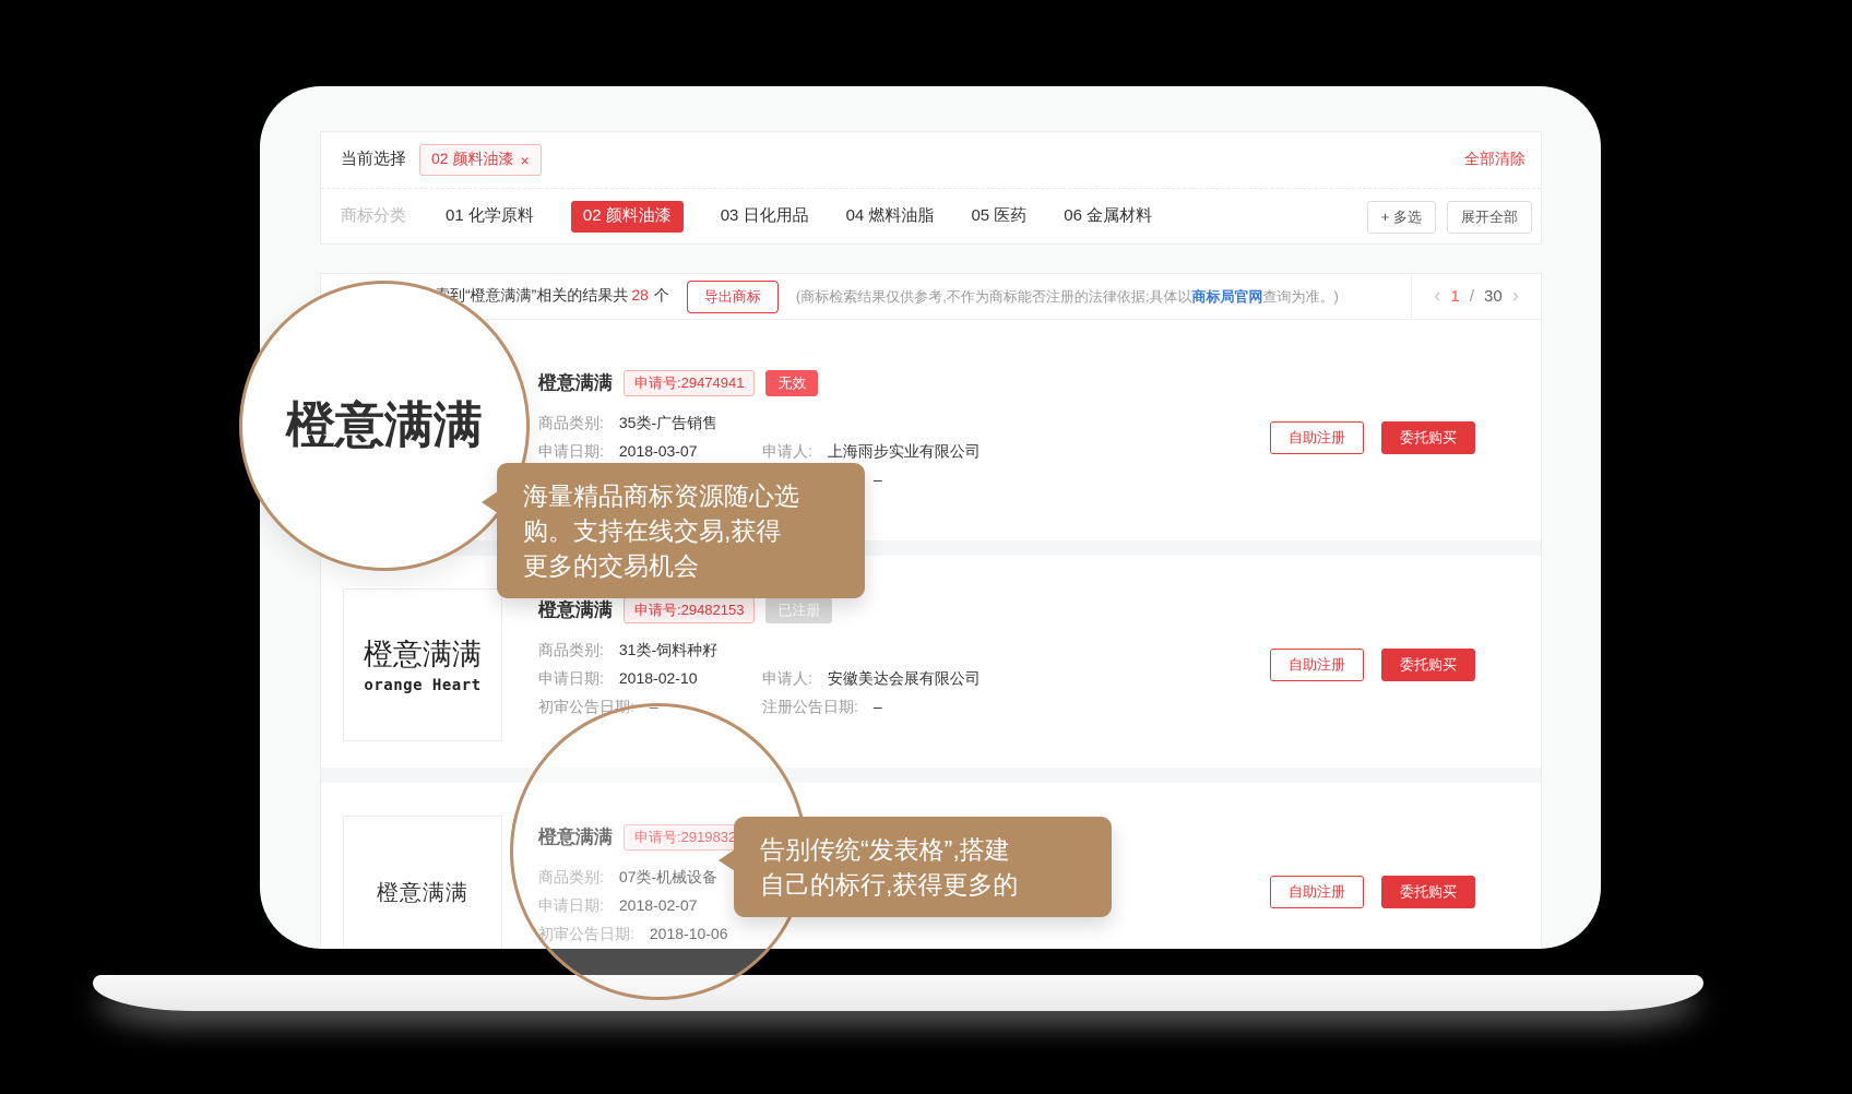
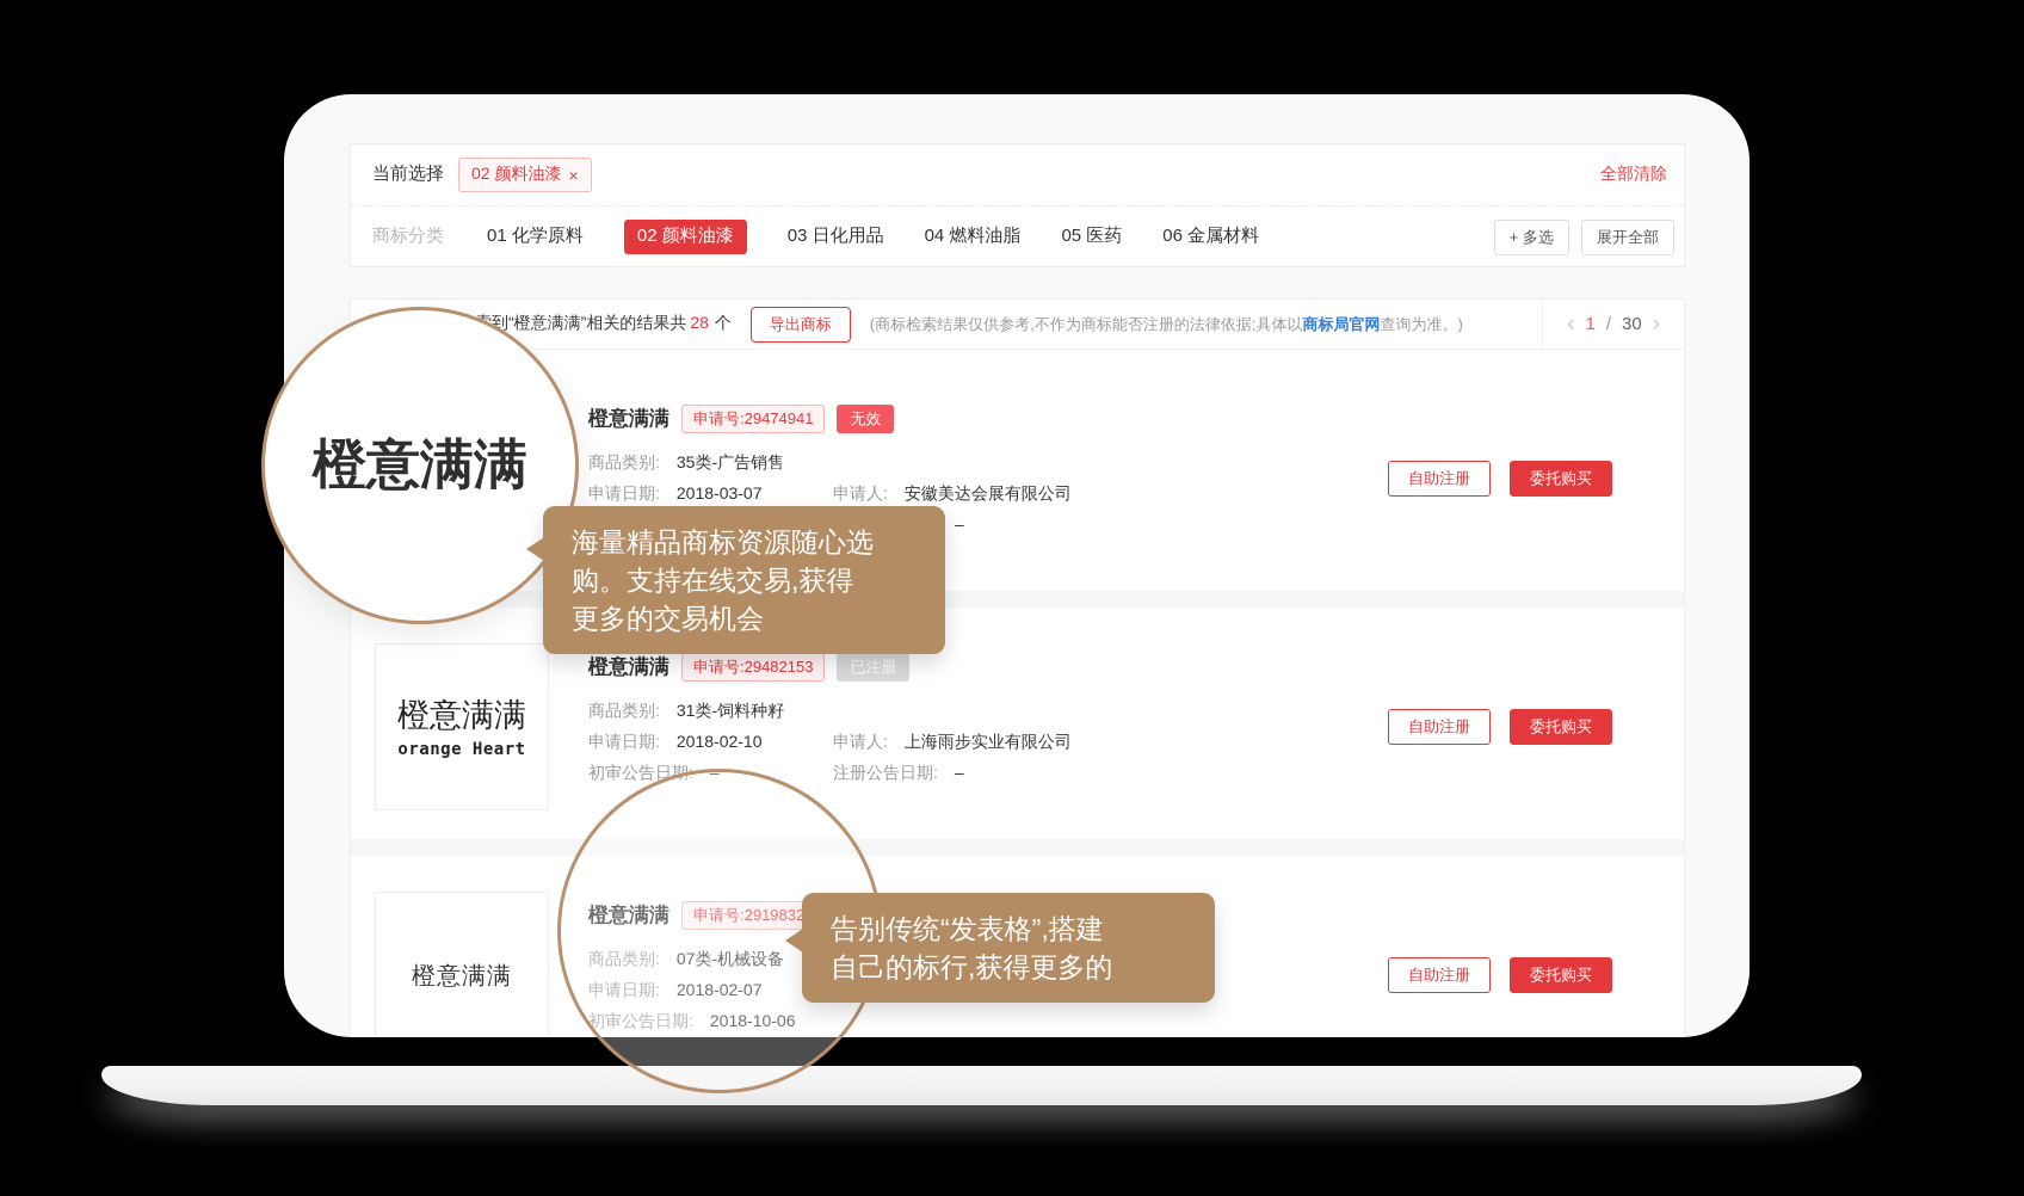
  当前选择
  02 颜料油漆
  ×
  全部清除
  商标分类
  01 化学原料
  02 颜料油漆
  03 日化用品
  04 燃料油脂
  05 医药
  06 金属材料
  + 多选
  展开全部
  导出商标
  (商标检索结果仅供参考,不作为商标能否注册的法律依据;具体以商标局官网查询为准。)
  ‹
  1
  /
  30
  ›
  橙意满满
  申请号:29474941
  无效
  商品类别:
  35类-广告销售
  申请日期:
  2018-03-07
  申请人:
- 上海雨步实业有限公司
+ 安徽美达会展有限公司
  –
  自助注册
  委托购买
  橙意满满
  orange Heart
  橙意满满
  申请号:29482153
  已注册
  商品类别:
  31类-饲料种籽
  申请日期:
  2018-02-10
  申请人:
- 安徽美达会展有限公司
+ 上海雨步实业有限公司
  初审公告日期:
  –
  注册公告日期:
  –
  自助注册
  委托购买
  橙意满满
  橙意满满
  申请号:2919832
  商品类别:
  07类-机械设备
  申请日期:
  2018-02-07
  初审公告日期:
  2018-10-06
  自助注册
  委托购买
  橙意满满
  海量精品商标资源随心选
  购。支持在线交易,获得
  更多的交易机会
  告别传统“发表格”,搭建
  自己的标行,获得更多的
